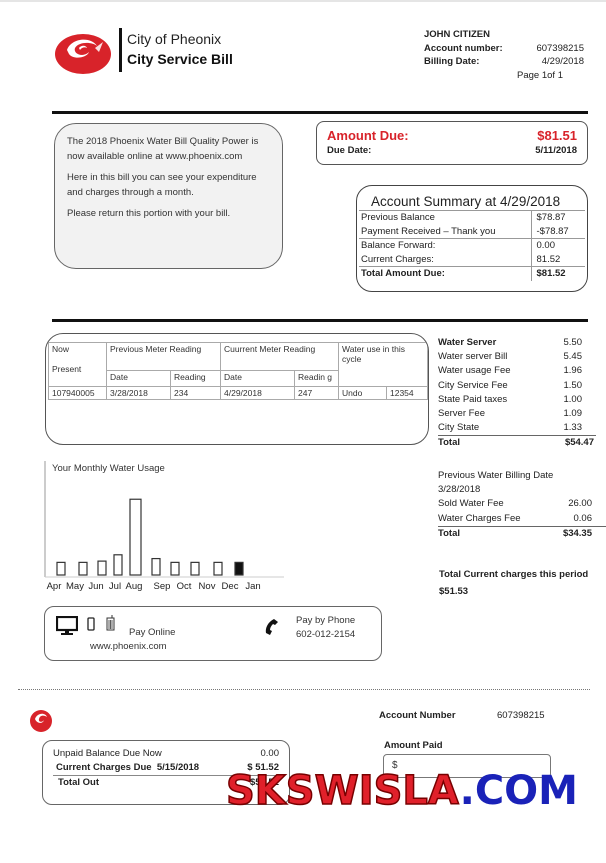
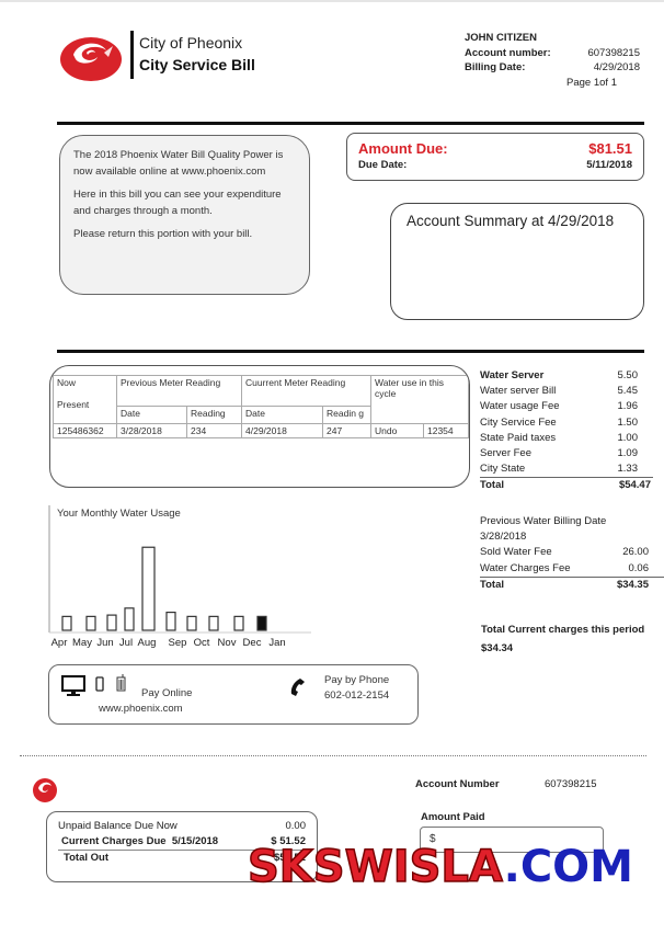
  City of Pheonix
  City Service Bill
  JOHN CITIZEN
  Account number:
  607398215
  Billing Date:
  4/29/2018
  Page 1of 1
  The 2018 Phoenix Water Bill Quality Power is now available online at www.phoenix.com
  Here in this bill you can see your expenditure and charges through a month.
  Please return this portion with your bill.
  Amount Due:
  $81.51
  Due Date:
  5/11/2018
  Account Summary at 4/29/2018
- Previous Balance	$78.87
- Payment Received – Thank you	-$78.87
- Balance Forward:	0.00
- Current Charges:	81.52
- Total Amount Due:	$81.52
  Now Present	Previous Meter Reading	Cuurrent Meter Reading	Water use in this cycle
  Date	Reading	Date	Readin g
- 107940005	3/28/2018	234	4/29/2018	247	Undo	12354
+ 125486362	3/28/2018	234	4/29/2018	247	Undo	12354
  Water Server
  5.50
  Water server Bill
  5.45
  Water usage Fee
  1.96
  City Service Fee
  1.50
  State Paid taxes
  1.00
  Server Fee
  1.09
  City State
  1.33
  Total
  $54.47
  Previous Water Billing Date
  3/28/2018
  Sold Water Fee
  26.00
  Water Charges Fee
  0.06
  Total
  $34.35
  Total Current charges this period
- $51.53
+ $34.34
  Your Monthly Water Usage
  Apr
  May
  Jun
  Jul
  Aug
  Sep
  Oct
  Nov
  Dec
  Jan
  Pay Online
  www.phoenix.com
  Pay by Phone
  602-012-2154
  Account Number
  607398215
  Amount Paid
  $
  Unpaid Balance Due Now
  0.00
  Current Charges Due 5/15/2018
  $ 51.52
  Total Out
  $51.52
  SKSWISLA.COM
